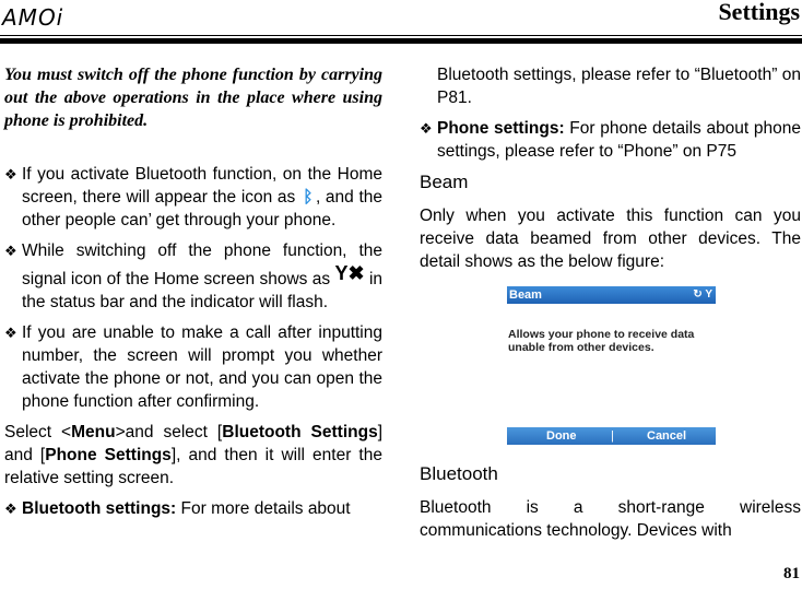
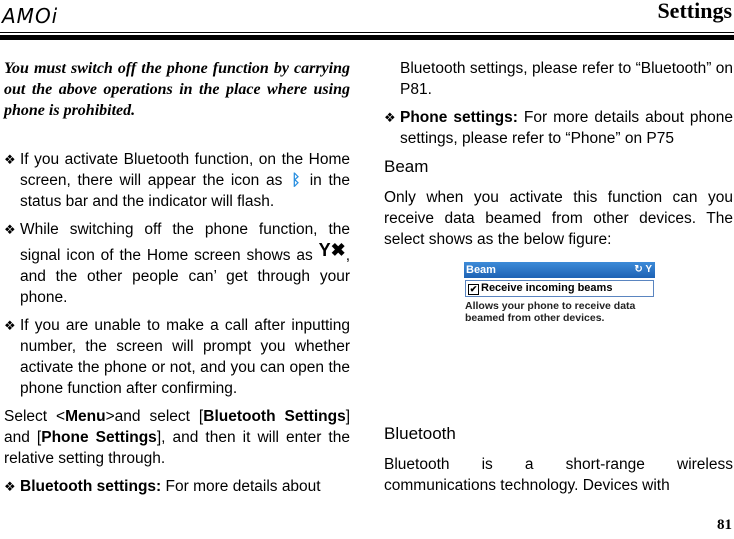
  AMOi
  Settings
  You must switch off the phone function by carrying out the above operations in the place where using phone is prohibited.
  ❖
- If you activate Bluetooth function, on the Home screen, there will appear the icon as ᛒ , and the other people can’ get through your phone.
+ If you activate Bluetooth function, on the Home screen, there will appear the icon as ᛒ in the status bar and the indicator will flash.
  ❖
- While switching off the phone function, the signal icon of the Home screen shows as Y✖ in the status bar and the indicator will flash.
+ While switching off the phone function, the signal icon of the Home screen shows as Y✖, and the other people can’ get through your phone.
  ❖
  If you are unable to make a call after inputting number, the screen will prompt you whether activate the phone or not, and you can open the phone function after confirming.
- Select <Menu>and select [Bluetooth Settings] and [Phone Settings], and then it will enter the relative setting screen.
+ Select <Menu>and select [Bluetooth Settings] and [Phone Settings], and then it will enter the relative setting through.
  ❖
  Bluetooth settings: For more details about
  Bluetooth settings, please refer to “Bluetooth” on P81.
  ❖
- Phone settings: For phone details about phone settings, please refer to “Phone” on P75
+ Phone settings: For more details about phone settings, please refer to “Phone” on P75
  Beam
- Only when you activate this function can you receive data beamed from other devices. The detail shows as the below figure:
+ Only when you activate this function can you receive data beamed from other devices. The select shows as the below figure:
  Beam
  ↻ Y
+ ✔ Receive incoming beams
- Allows your phone to receive data unable from other devices.
+ Allows your phone to receive data beamed from other devices.
- Done
- |
- Cancel
  Bluetooth
  Bluetooth is a short-range wireless communications technology. Devices with
  81
